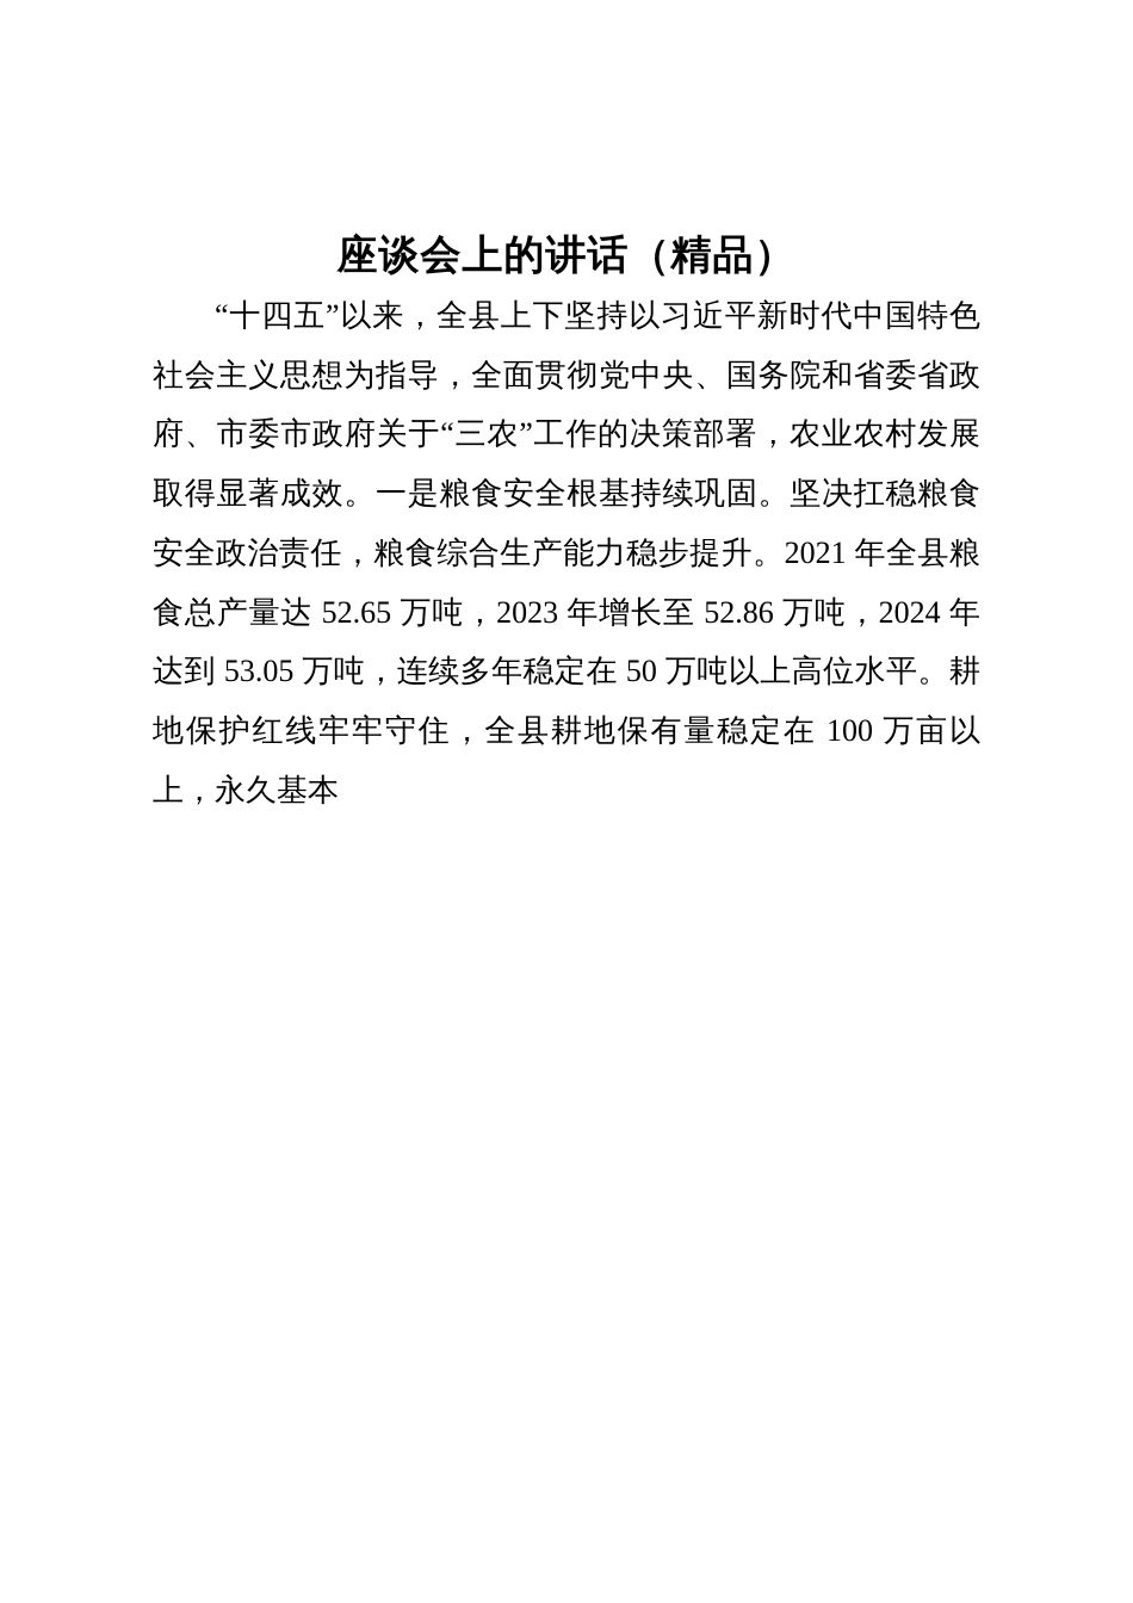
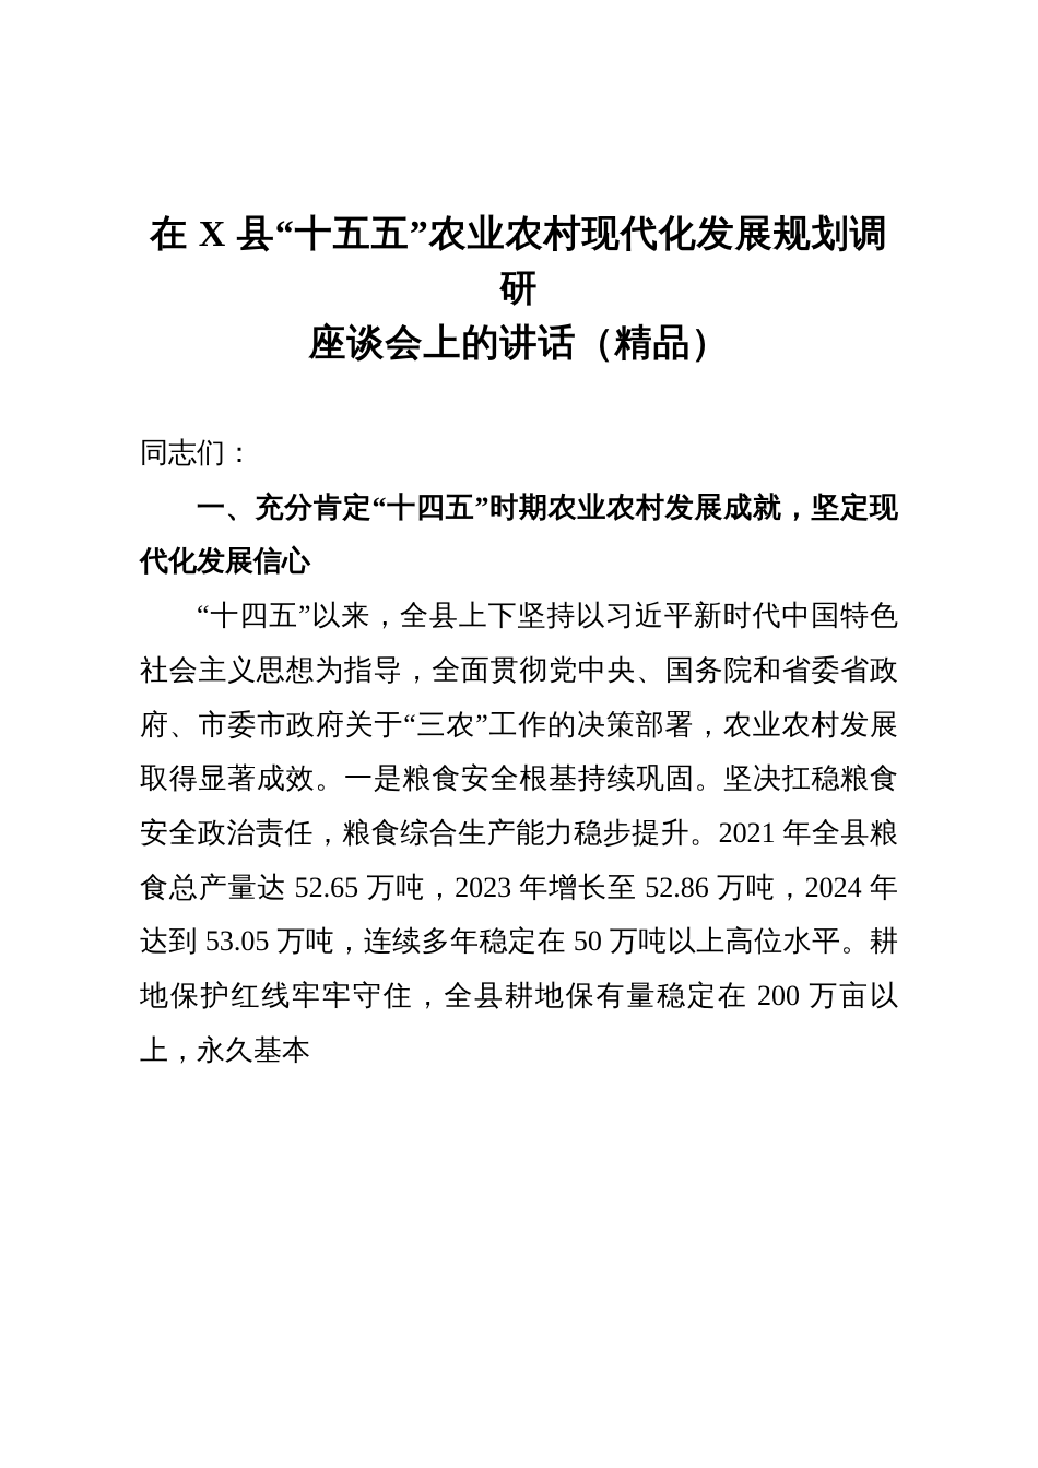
+ 在 X 县“十五五”农业农村现代化发展规划调研
  座谈会上的讲话（精品）
+ 同志们：
+ 一、充分肯定“十四五”时期农业农村发展成就，坚定现代化发展信心
- “十四五”以来，全县上下坚持以习近平新时代中国特色社会主义思想为指导，全面贯彻党中央、国务院和省委省政府、市委市政府关于“三农”工作的决策部署，农业农村发展取得显著成效。一是粮食安全根基持续巩固。坚决扛稳粮食安全政治责任，粮食综合生产能力稳步提升。2021 年全县粮食总产量达 52.65 万吨，2023 年增长至 52.86 万吨，2024 年达到 53.05 万吨，连续多年稳定在 50 万吨以上高位水平。耕地保护红线牢牢守住，全县耕地保有量稳定在 100 万亩以上，永久基本
+ “十四五”以来，全县上下坚持以习近平新时代中国特色社会主义思想为指导，全面贯彻党中央、国务院和省委省政府、市委市政府关于“三农”工作的决策部署，农业农村发展取得显著成效。一是粮食安全根基持续巩固。坚决扛稳粮食安全政治责任，粮食综合生产能力稳步提升。2021 年全县粮食总产量达 52.65 万吨，2023 年增长至 52.86 万吨，2024 年达到 53.05 万吨，连续多年稳定在 50 万吨以上高位水平。耕地保护红线牢牢守住，全县耕地保有量稳定在 200 万亩以上，永久基本
